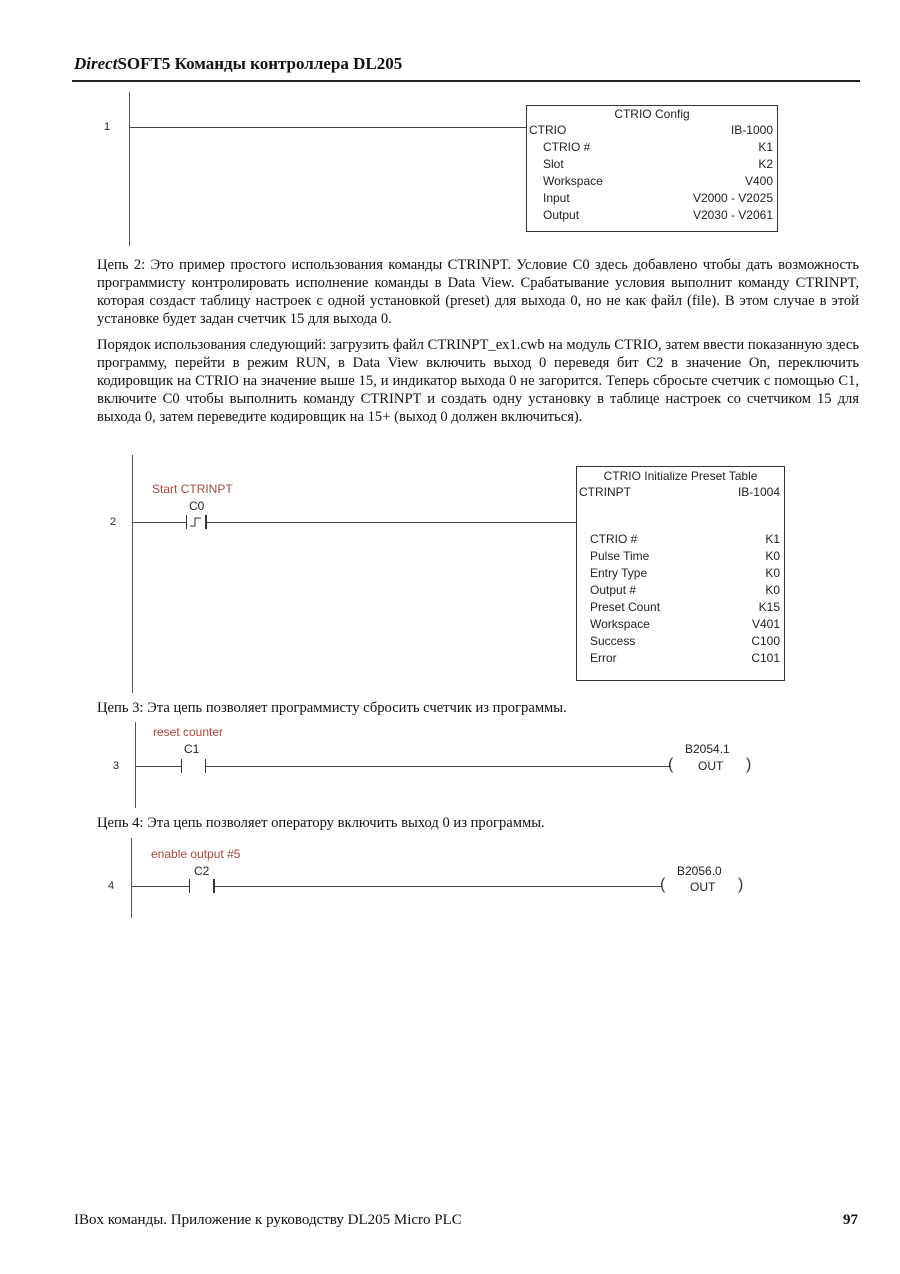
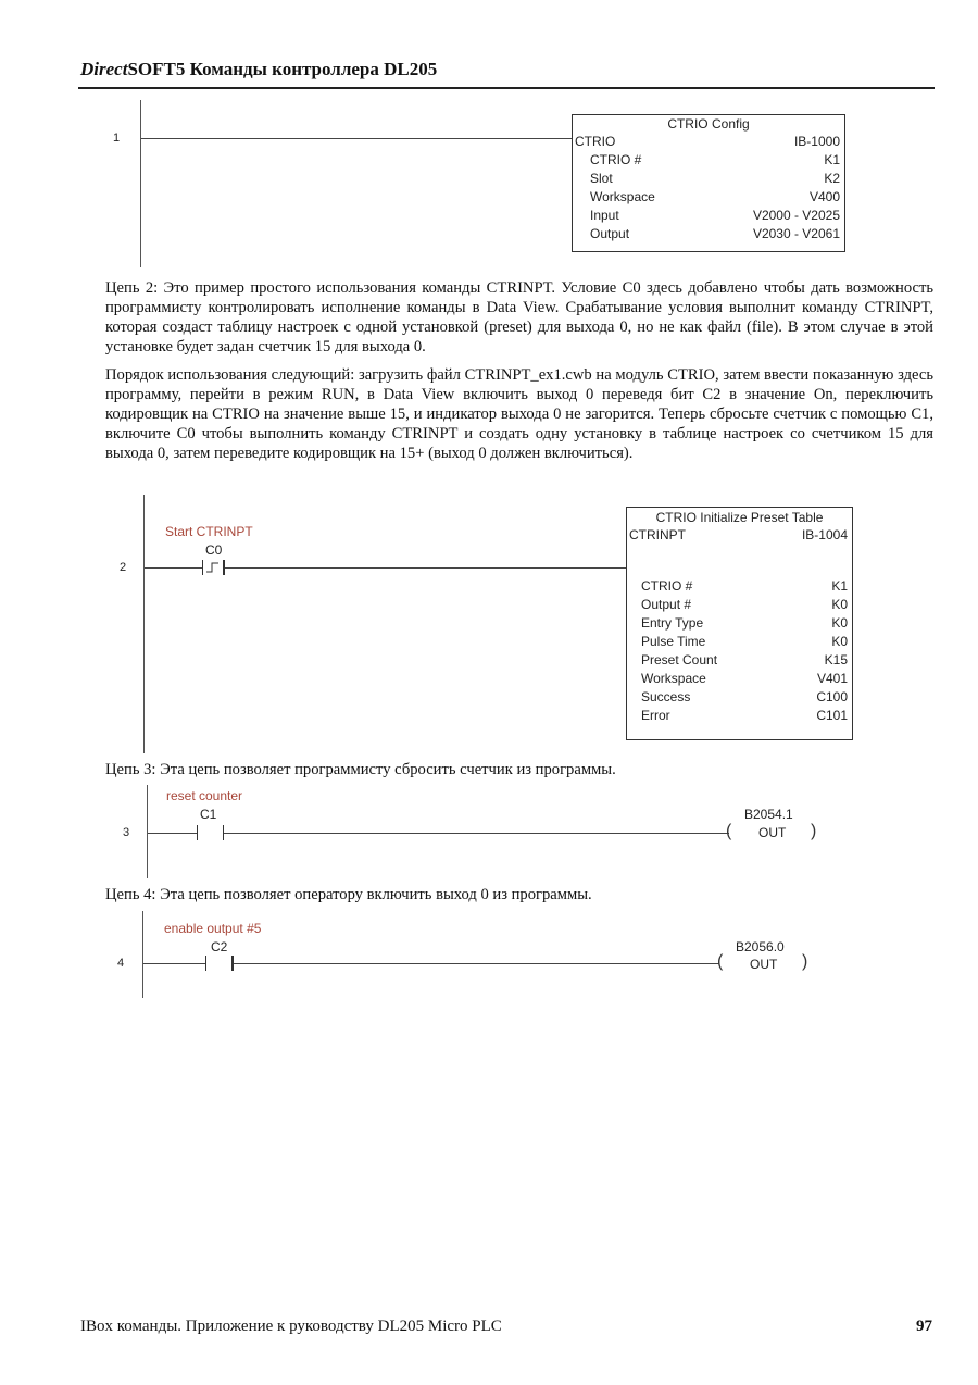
  DirectSOFT5 Команды контроллера DL205
  1
  CTRIO Config
  CTRIO
  IB-1000
  CTRIO #
  K1
  Slot
  K2
  Workspace
  V400
  Input
  V2000 - V2025
  Output
  V2030 - V2061
  Цепь 2: Это пример простого использования команды CTRINPT. Условие C0 здесь добавлено чтобы дать возможность программисту контролировать исполнение команды в Data View. Срабатывание условия выполнит команду CTRINPT, которая создаст таблицу настроек с одной установкой (preset) для выхода 0, но не как файл (file). В этом случае в этой установке будет задан счетчик 15 для выхода 0.
  Порядок использования следующий: загрузить файл CTRINPT_ex1.cwb на модуль CTRIO, затем ввести показанную здесь программу, перейти в режим RUN, в Data View включить выход 0 переведя бит C2 в значение On, переключить кодировщик на CTRIO на значение выше 15, и индикатор выхода 0 не загорится. Теперь сбросьте счетчик с помощью C1, включите C0 чтобы выполнить команду CTRINPT и создать одну установку в таблице настроек со счетчиком 15 для выхода 0, затем переведите кодировщик на 15+ (выход 0 должен включиться).
  2
  Start CTRINPT
  C0
  CTRIO Initialize Preset Table
  CTRINPT
  IB-1004
  CTRIO #
  K1
- Pulse Time
+ Output #
  K0
  Entry Type
  K0
- Output #
+ Pulse Time
  K0
  Preset Count
  K15
  Workspace
  V401
  Success
  C100
  Error
  C101
  Цепь 3: Эта цепь позволяет программисту сбросить счетчик из программы.
  3
  reset counter
  C1
  B2054.1
  (
  OUT
  )
  Цепь 4: Эта цепь позволяет оператору включить выход 0 из программы.
  4
  enable output #5
  C2
  B2056.0
  (
  OUT
  )
  IBox команды. Приложение к руководству DL205 Micro PLC
  97
